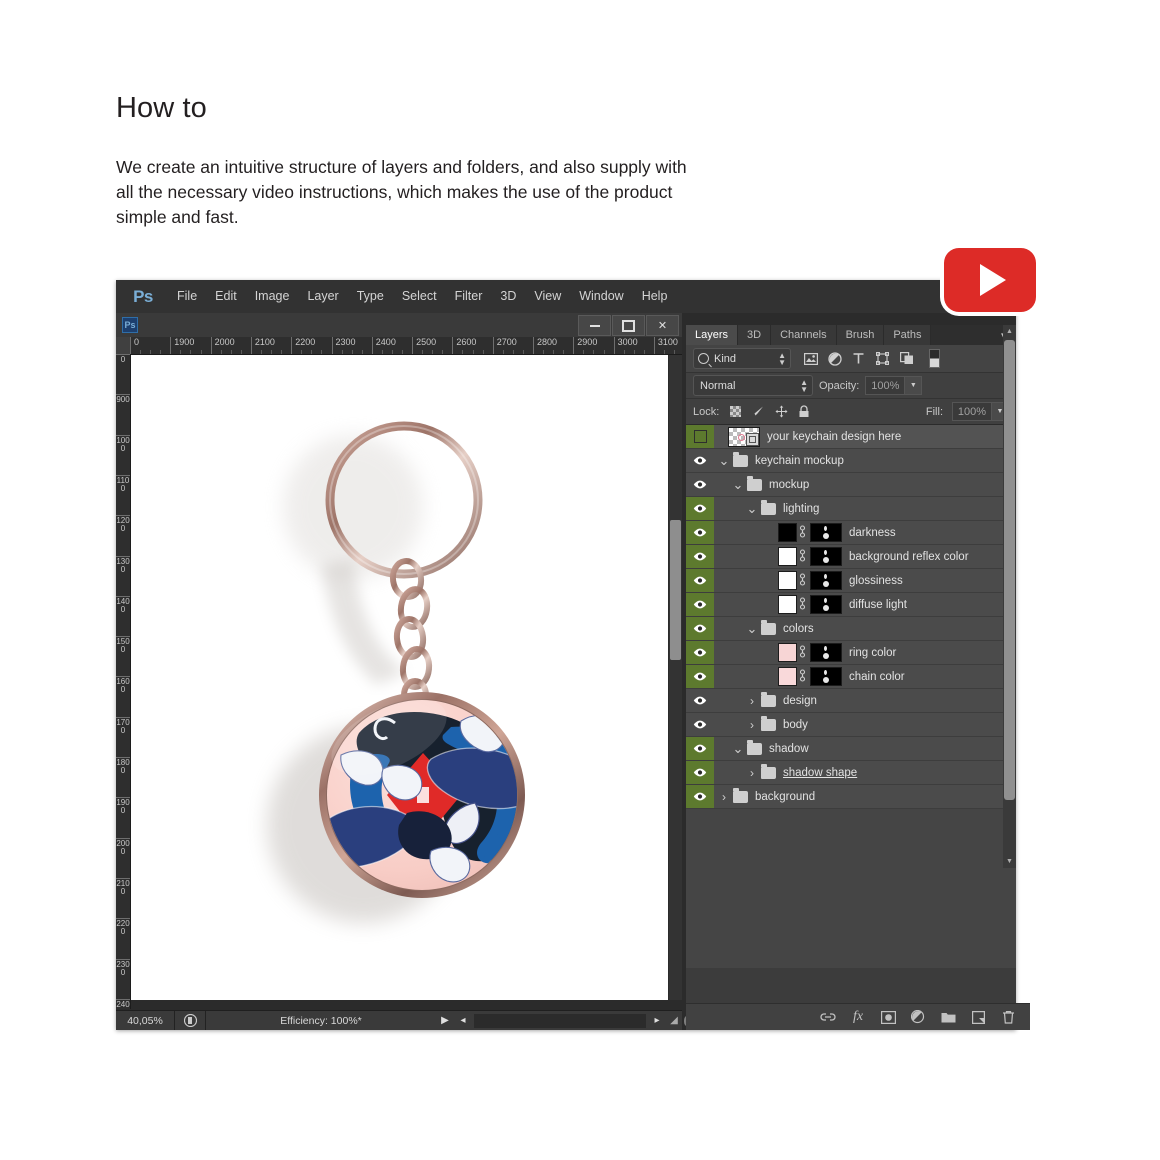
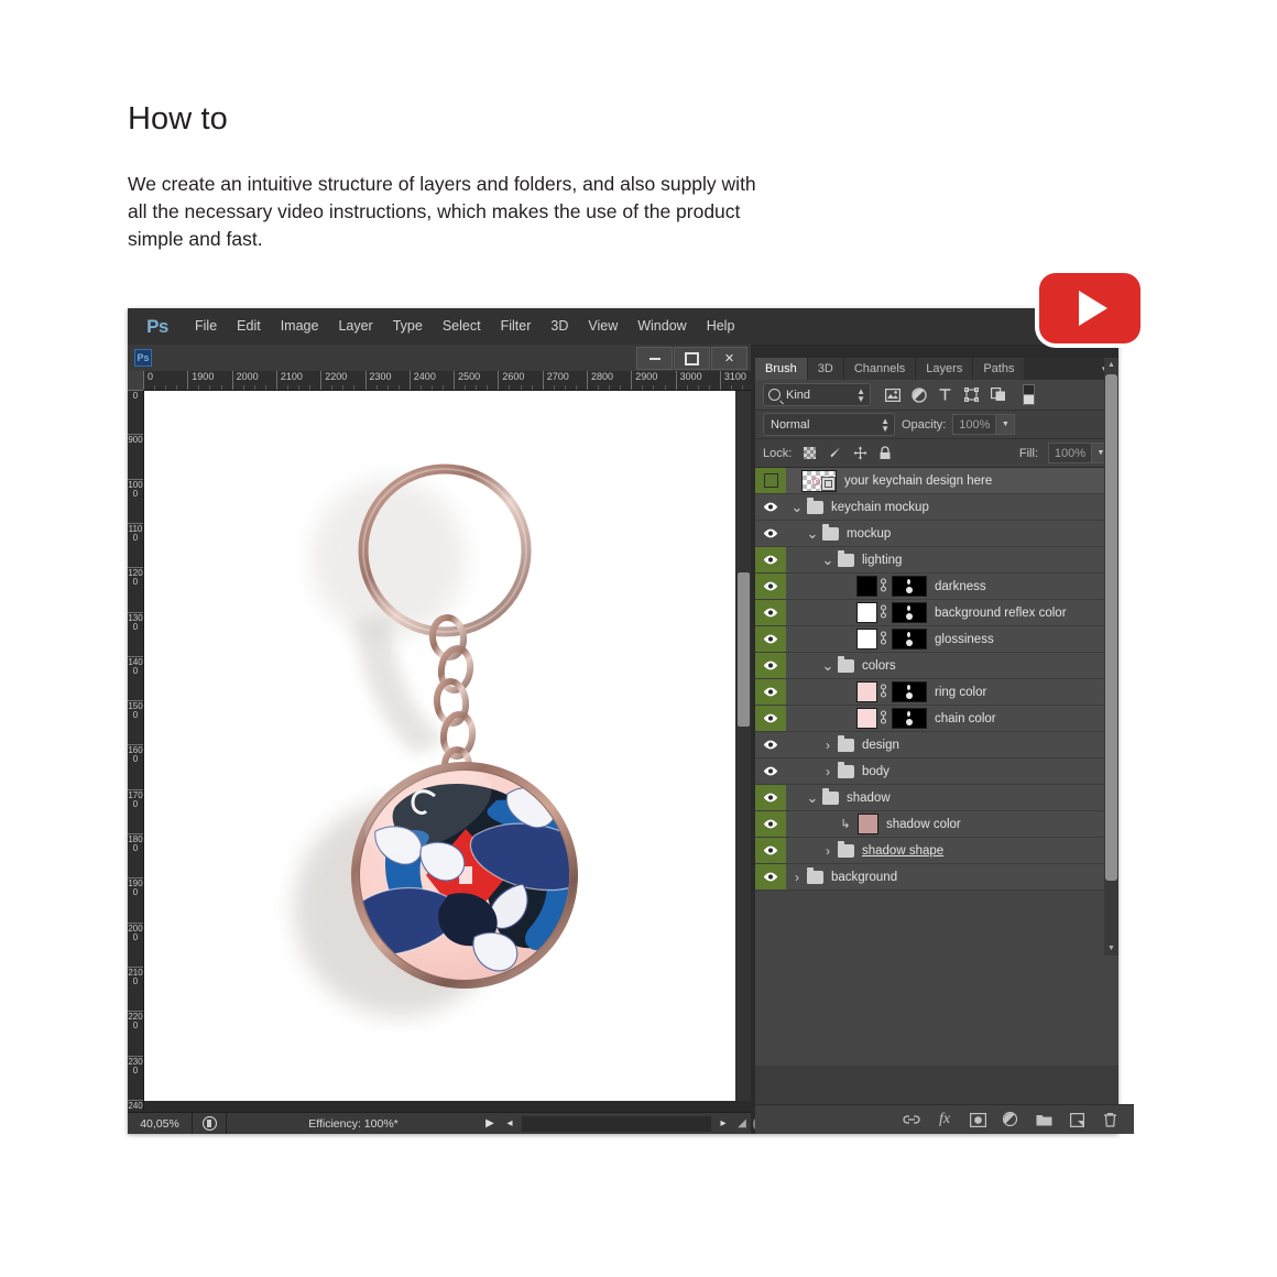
  How to
  We create an intuitive structure of layers and folders, and also supply with all the necessary video instructions, which makes the use of the product simple and fast.
  Ps
  File
  Edit
  Image
  Layer
  Type
  Select
  Filter
  3D
  View
  Window
  Help
  Ps
  ✕
  0
  1900
  2000
  2100
  2200
  2300
  2400
  2500
  2600
  2700
  2800
  2900
  3000
  3100
  0
  900
  1000
  1100
  1200
  1300
  1400
  1500
  1600
  1700
  1800
  1900
  2000
  2100
  2200
  2300
  240
  40,05%
  Efficiency: 100%*
  ▶
  ◂
  ▸
  ◢
- Layers
+ Brush
  3D
  Channels
- Brush
+ Layers
  Paths
  Kind
  ▲
  ▼
  Normal
  ▲
  ▼
  Opacity:
  100%
  Lock:
  Fill:
  100%
  your keychain design here
  ⌄
  keychain mockup
  ⌄
  mockup
  ⌄
  lighting
  darkness
  background reflex color
  glossiness
- diffuse light
  ⌄
  colors
  ring color
  chain color
  ›
  design
  ›
  body
  ⌄
  shadow
+ ↳
+ shadow color
  ›
  shadow shape
  ›
  background
  fx
